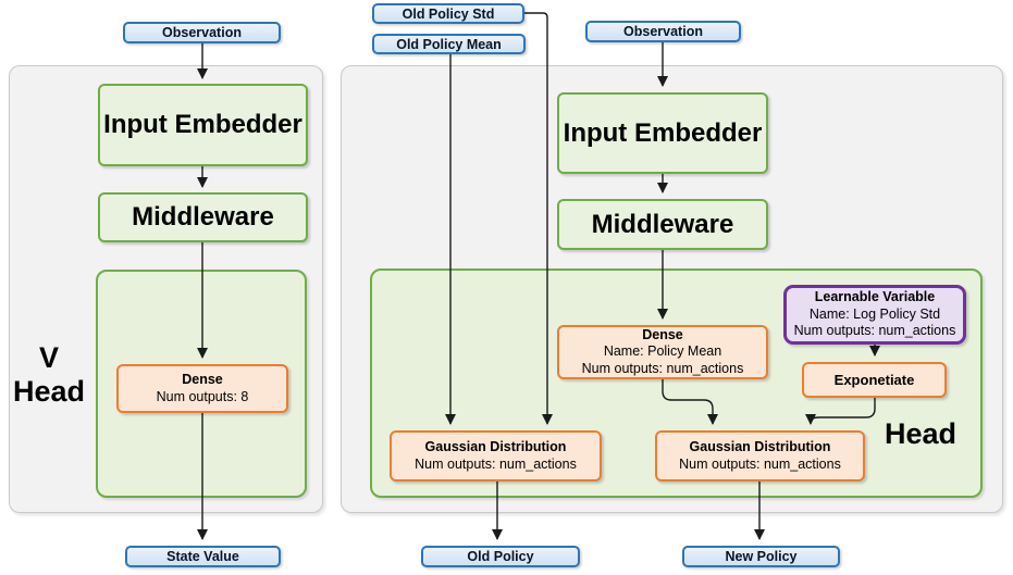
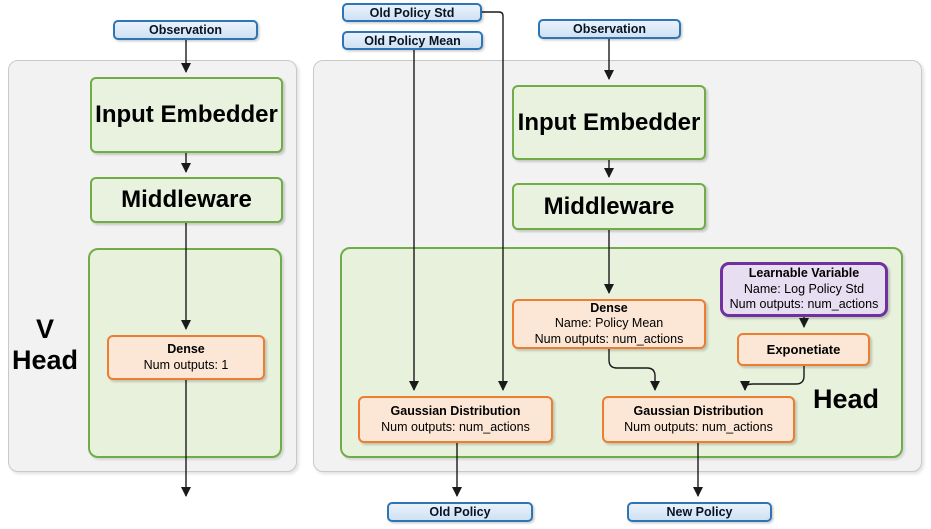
  Observation
  Input Embedder
  Middleware
  V
  Head
  Dense
- Num outputs: 8
+ Num outputs: 1
- State Value
  Old Policy Std
  Old Policy Mean
  Observation
  Input Embedder
  Middleware
  Learnable Variable
  Name: Log Policy Std
  Num outputs: num_actions
  Dense
  Name: Policy Mean
  Num outputs: num_actions
  Exponetiate
  Gaussian Distribution
  Num outputs: num_actions
  Gaussian Distribution
  Num outputs: num_actions
  Head
  Old Policy
  New Policy
